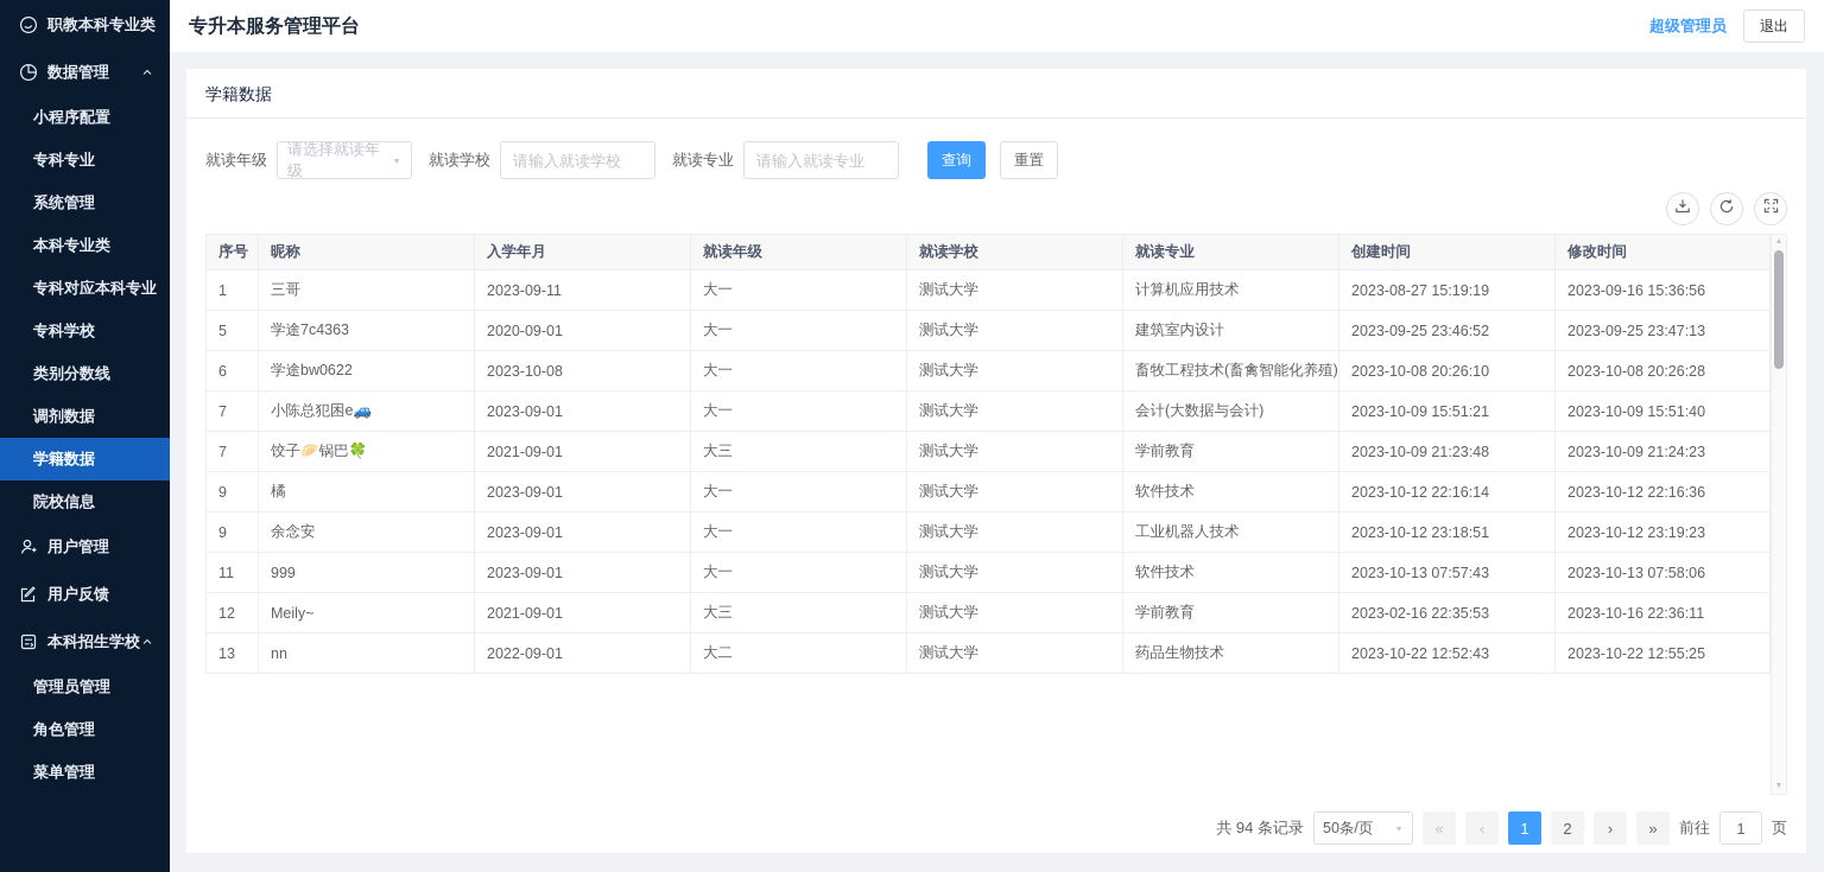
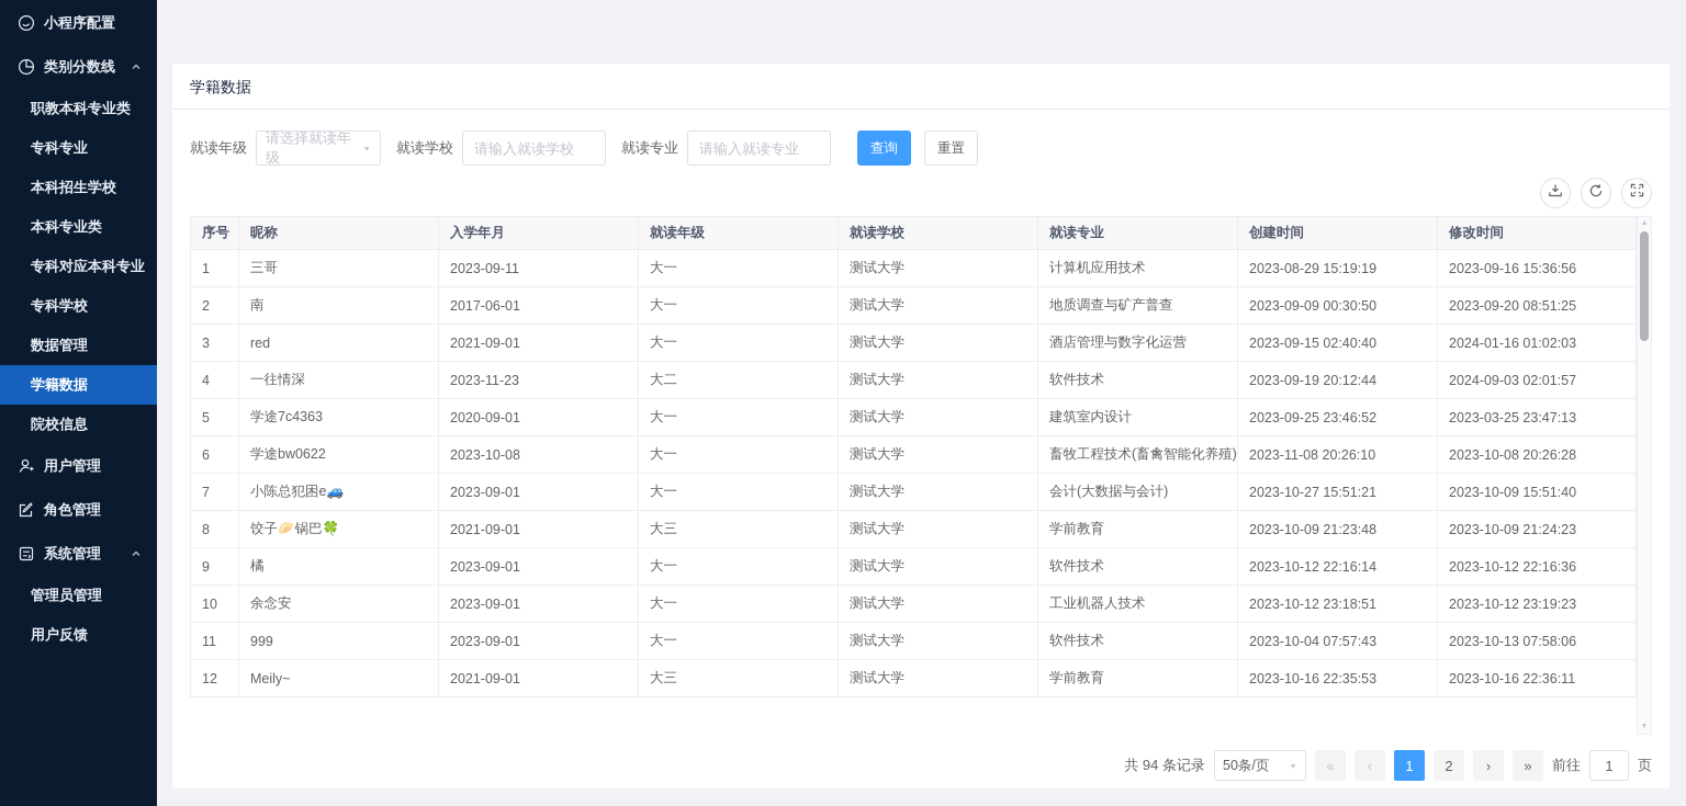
- 职教本科专业类
+ 小程序配置
- 数据管理
+ 类别分数线
- 小程序配置
+ 职教本科专业类
  专科专业
- 系统管理
+ 本科招生学校
  本科专业类
  专科对应本科专业
  专科学校
- 类别分数线
+ 数据管理
- 调剂数据
  学籍数据
  院校信息
  用户管理
- 用户反馈
+ 角色管理
- 本科招生学校
+ 系统管理
  管理员管理
- 角色管理
+ 用户反馈
- 菜单管理
- 专升本服务管理平台
- 超级管理员
- 退出
  学籍数据
  就读年级
  请选择就读年级
  就读学校
  请输入就读学校
  就读专业
  请输入就读专业
  查询
  重置
  序号	昵称	入学年月	就读年级	就读学校	就读专业	创建时间	修改时间
- 1	三哥	2023-09-11	大一	测试大学	计算机应用技术	2023-08-27 15:19:19	2023-09-16 15:36:56
+ 1	三哥	2023-09-11	大一	测试大学	计算机应用技术	2023-08-29 15:19:19	2023-09-16 15:36:56
+ 2	南	2017-06-01	大一	测试大学	地质调查与矿产普查	2023-09-09 00:30:50	2023-09-20 08:51:25
+ 3	red	2021-09-01	大一	测试大学	酒店管理与数字化运营	2023-09-15 02:40:40	2024-01-16 01:02:03
+ 4	一往情深	2023-11-23	大二	测试大学	软件技术	2023-09-19 20:12:44	2024-09-03 02:01:57
- 5	学途7c4363	2020-09-01	大一	测试大学	建筑室内设计	2023-09-25 23:46:52	2023-09-25 23:47:13
+ 5	学途7c4363	2020-09-01	大一	测试大学	建筑室内设计	2023-09-25 23:46:52	2023-03-25 23:47:13
- 6	学途bw0622	2023-10-08	大一	测试大学	畜牧工程技术(畜禽智能化养殖)	2023-10-08 20:26:10	2023-10-08 20:26:28
+ 6	学途bw0622	2023-10-08	大一	测试大学	畜牧工程技术(畜禽智能化养殖)	2023-11-08 20:26:10	2023-10-08 20:26:28
- 7	小陈总犯困e🚙	2023-09-01	大一	测试大学	会计(大数据与会计)	2023-10-09 15:51:21	2023-10-09 15:51:40
+ 7	小陈总犯困e🚙	2023-09-01	大一	测试大学	会计(大数据与会计)	2023-10-27 15:51:21	2023-10-09 15:51:40
- 7	饺子🥟锅巴🍀	2021-09-01	大三	测试大学	学前教育	2023-10-09 21:23:48	2023-10-09 21:24:23
+ 8	饺子🥟锅巴🍀	2021-09-01	大三	测试大学	学前教育	2023-10-09 21:23:48	2023-10-09 21:24:23
  9	橘	2023-09-01	大一	测试大学	软件技术	2023-10-12 22:16:14	2023-10-12 22:16:36
- 9	余念安	2023-09-01	大一	测试大学	工业机器人技术	2023-10-12 23:18:51	2023-10-12 23:19:23
+ 10	余念安	2023-09-01	大一	测试大学	工业机器人技术	2023-10-12 23:18:51	2023-10-12 23:19:23
- 11	999	2023-09-01	大一	测试大学	软件技术	2023-10-13 07:57:43	2023-10-13 07:58:06
+ 11	999	2023-09-01	大一	测试大学	软件技术	2023-10-04 07:57:43	2023-10-13 07:58:06
- 12	Meily~	2021-09-01	大三	测试大学	学前教育	2023-02-16 22:35:53	2023-10-16 22:36:11
+ 12	Meily~	2021-09-01	大三	测试大学	学前教育	2023-10-16 22:35:53	2023-10-16 22:36:11
- 13	nn	2022-09-01	大二	测试大学	药品生物技术	2023-10-22 12:52:43	2023-10-22 12:55:25
  共 94 条记录
  50条/页
  «
  ‹
  1
  2
  ›
  »
  前往
  1
  页
